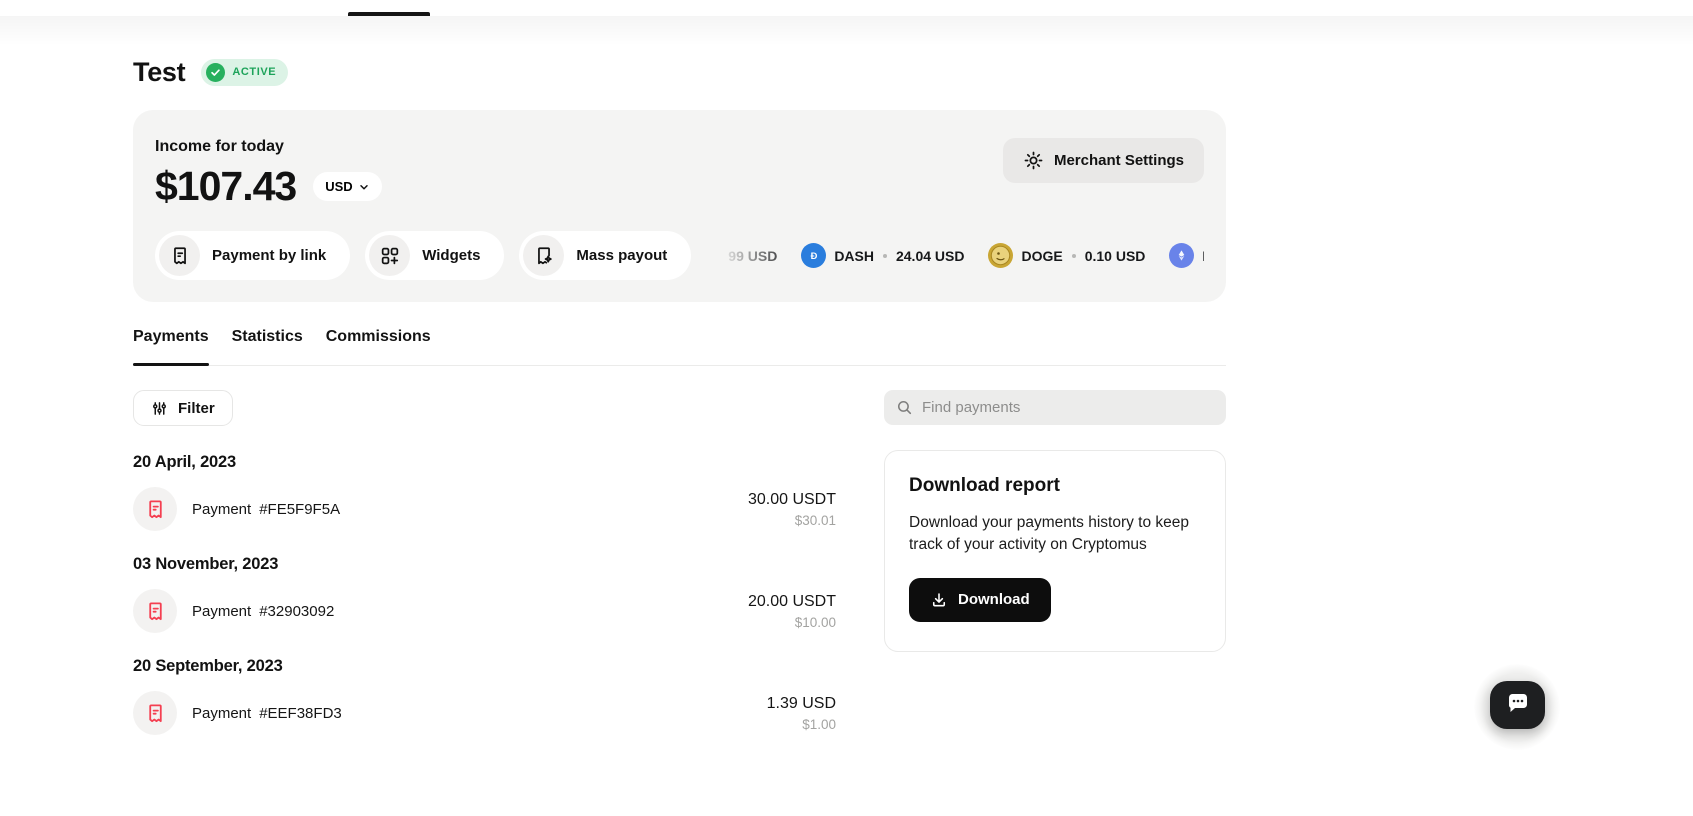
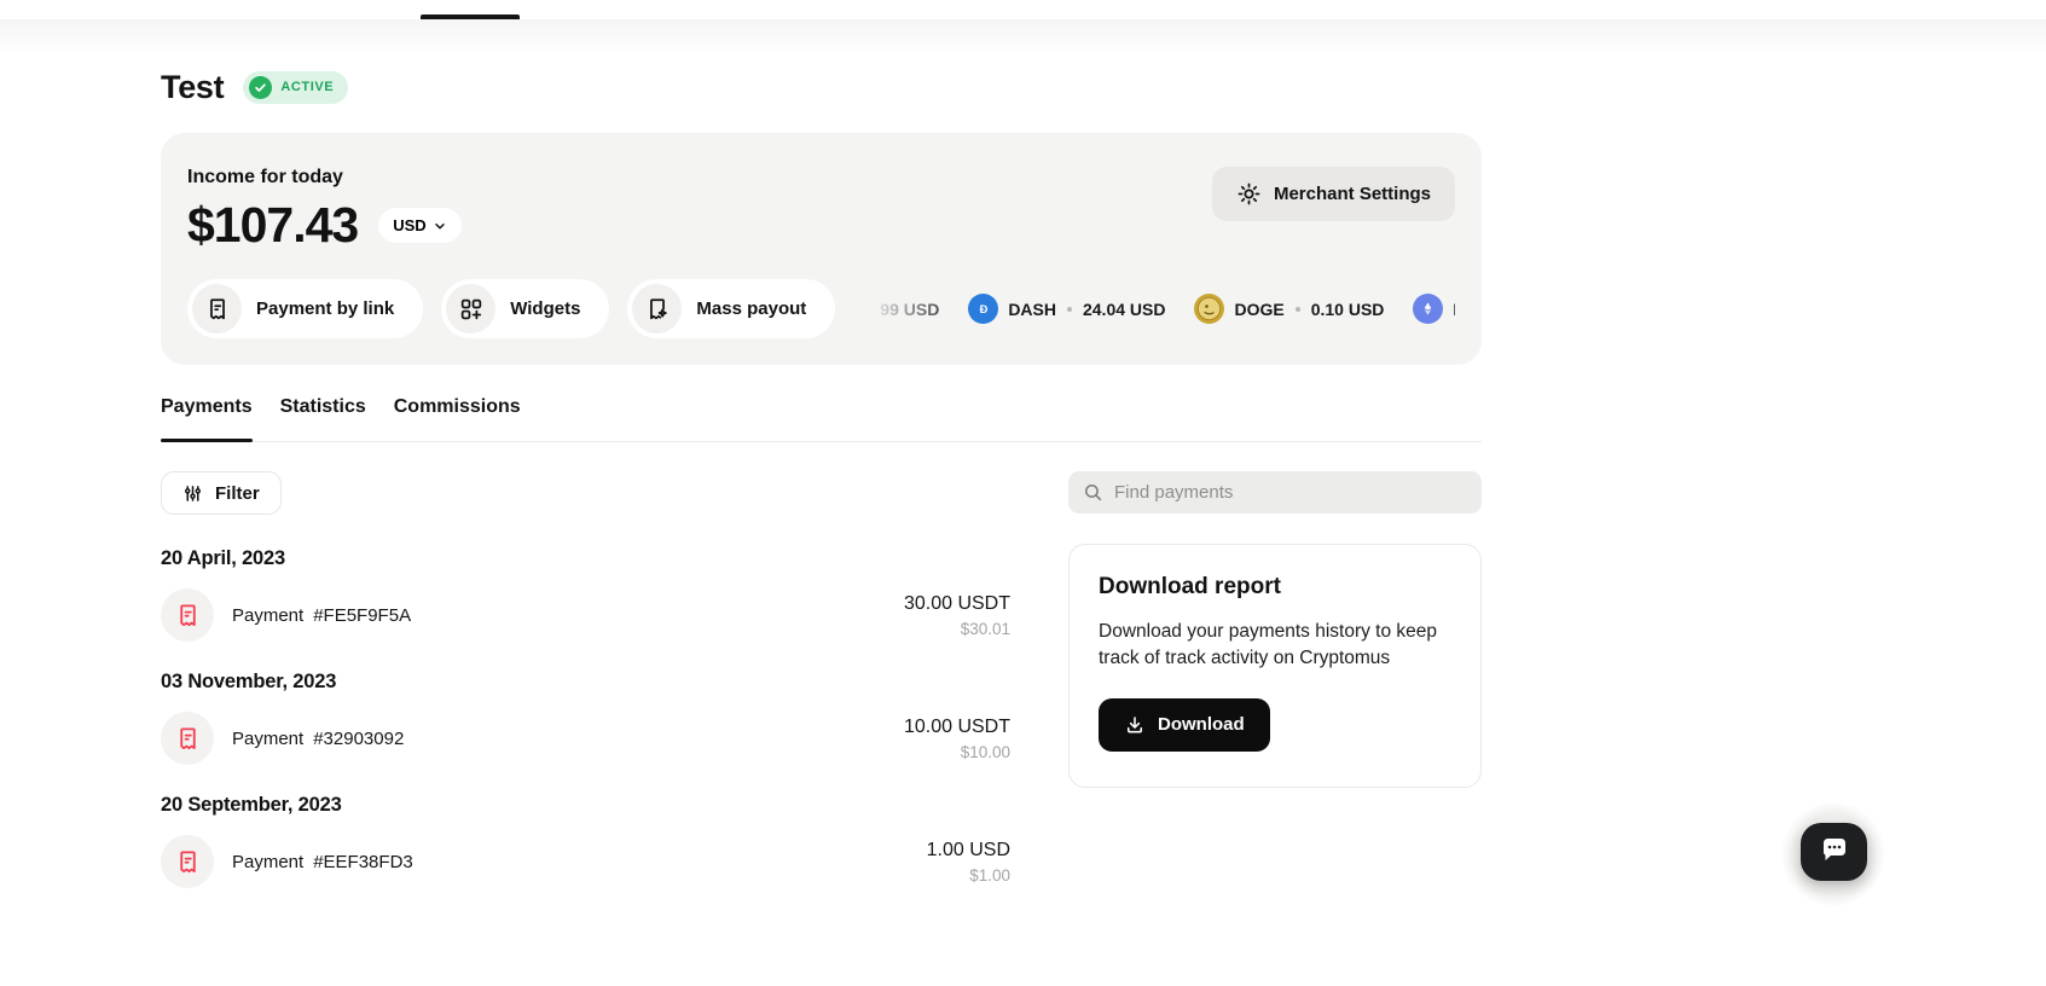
  Test
  ACTIVE
  Income for today
  $107.43
  USD
  Merchant Settings
  Payment by link
  Widgets
  Mass payout
  99 USD
  Đ
  DASH
  24.04 USD
  DOGE
  0.10 USD
  Payments
  Statistics
  Commissions
  Filter
  Find payments
  20 April, 2023
  Payment
  #FE5F9F5A
  30.00 USDT
  $30.01
  03 November, 2023
  Payment
  #32903092
- 20.00 USDT
+ 10.00 USDT
  $10.00
  20 September, 2023
  Payment
  #EEF38FD3
- 1.39 USD
+ 1.00 USD
  $1.00
  Download report
- Download your payments history to keep track of your activity on Cryptomus
+ Download your payments history to keep track of track activity on Cryptomus
  Download
